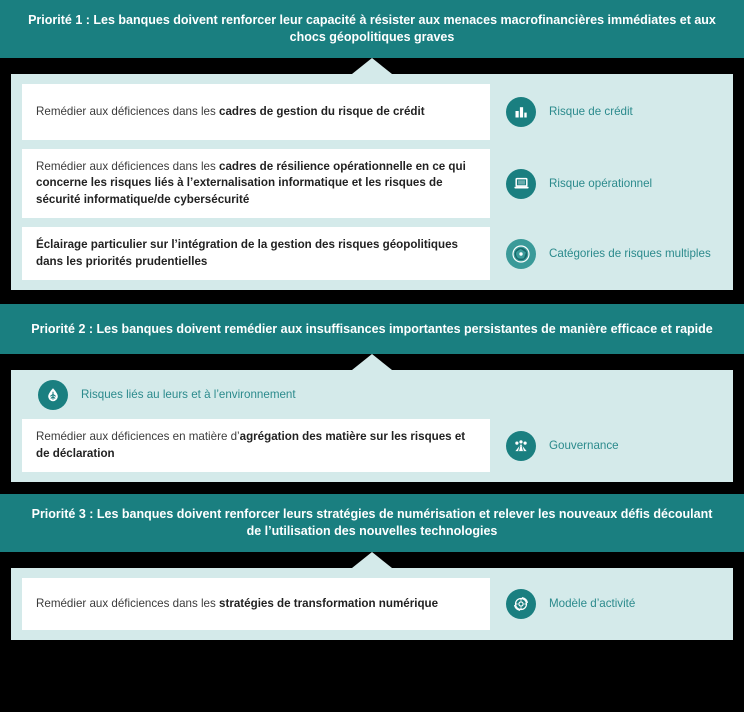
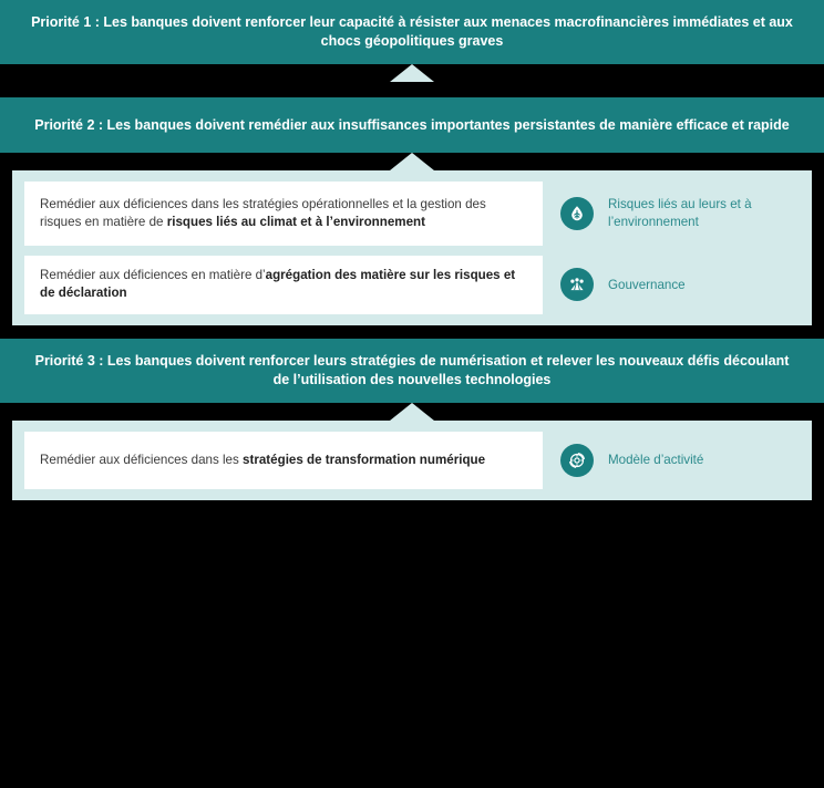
  Priorité 1 : Les banques doivent renforcer leur capacité à résister aux menaces macrofinancières immédiates et aux chocs géopolitiques graves
- Remédier aux déficiences dans les cadres de gestion du risque de crédit
- Risque de crédit
- Remédier aux déficiences dans les cadres de résilience opérationnelle en ce qui concerne les risques liés à l’externalisation informatique et les risques de sécurité informatique/de cybersécurité
- Risque opérationnel
- Éclairage particulier sur l’intégration de la gestion des risques géopolitiques dans les priorités prudentielles
- Catégories de risques multiples
  Priorité 2 : Les banques doivent remédier aux insuffisances importantes persistantes de manière efficace et rapide
+ Remédier aux déficiences dans les stratégies opérationnelles et la gestion des risques en matière de risques liés au climat et à l’environnement
  Risques liés au leurs et à l’environnement
  Remédier aux déficiences en matière d’agrégation des matière sur les risques et de déclaration
  Gouvernance
  Priorité 3 : Les banques doivent renforcer leurs stratégies de numérisation et relever les nouveaux défis découlant de l’utilisation des nouvelles technologies
  Remédier aux déficiences dans les stratégies de transformation numérique
  Modèle d’activité
